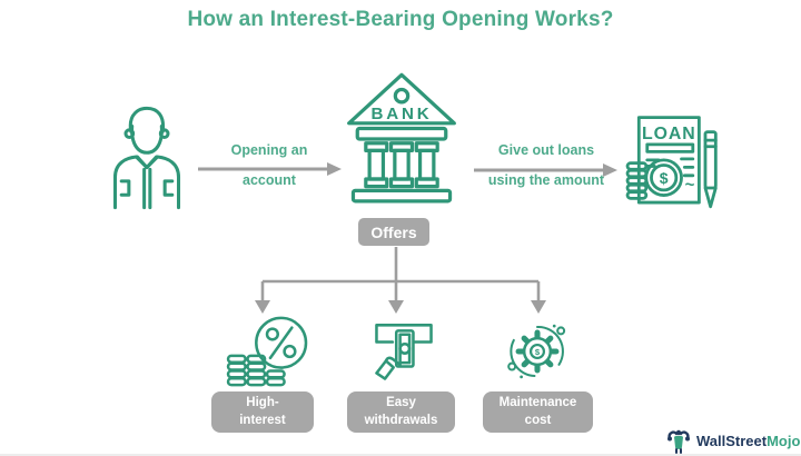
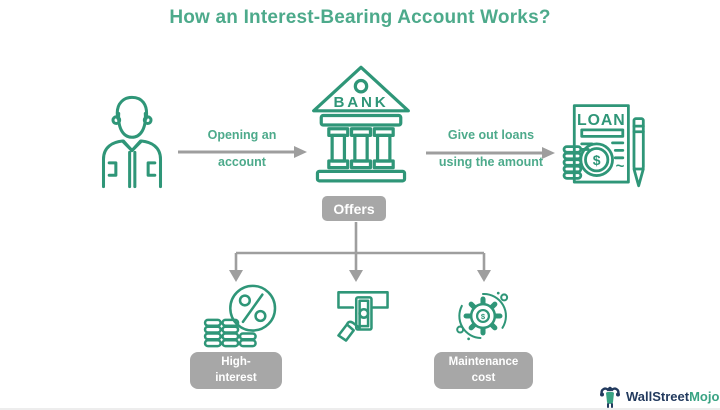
- How an Interest-Bearing Opening Works?
+ How an Interest-Bearing Account Works?
  Opening an
  account
  BANK
  Offers
  Give out loans
  using the amount
  LOAN
  $
  ~
  $
  High-
  interest
- Easy
- withdrawals
  Maintenance
  cost
  WallStreetMojo
